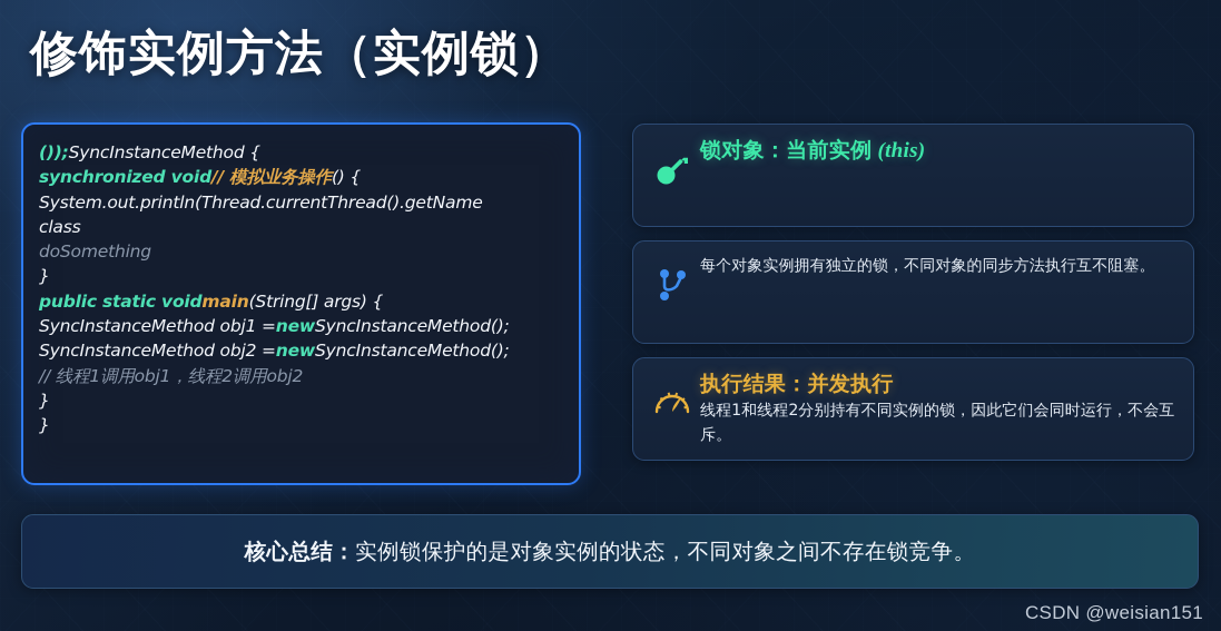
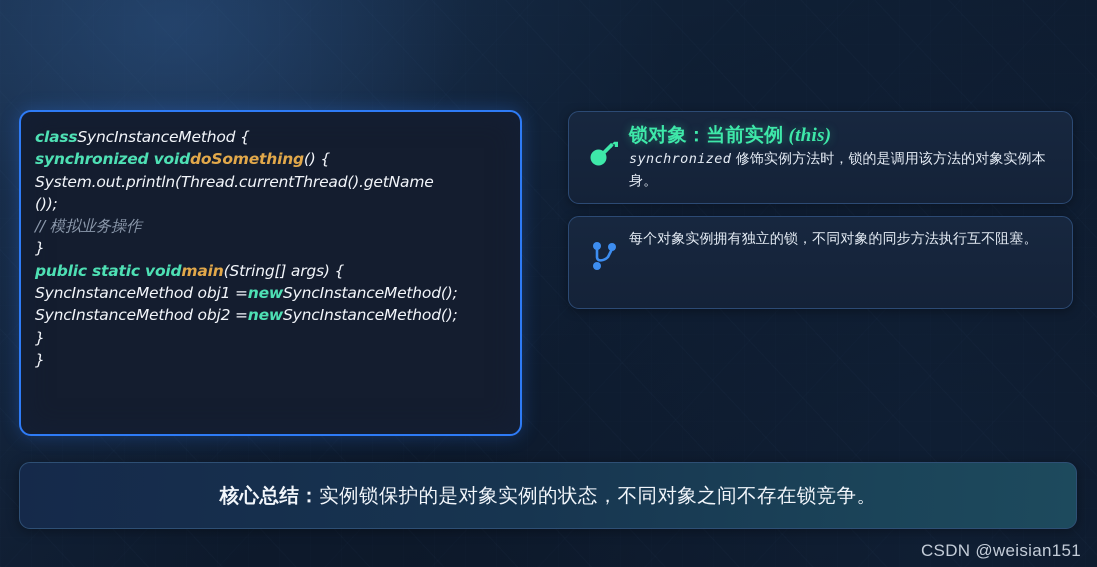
- 修饰实例方法（实例锁）
- ());SyncInstanceMethod {
+ classSyncInstanceMethod {
- synchronized void// 模拟业务操作() {
+ synchronized voiddoSomething() {
  System.out.println(Thread.currentThread().getName
- class
+ ());
- doSomething
+ // 模拟业务操作
  }
  public static voidmain(String[] args) {
  SyncInstanceMethod obj1 =newSyncInstanceMethod();
  SyncInstanceMethod obj2 =newSyncInstanceMethod();
- // 线程1调用obj1，线程2调用obj2
  }
  }
  锁对象：当前实例 (this)
+ synchronized 修饰实例方法时，锁的是调用该方法的对象实例本身。
  每个对象实例拥有独立的锁，不同对象的同步方法执行互不阻塞。
- 执行结果：并发执行
- 线程1和线程2分别持有不同实例的锁，因此它们会同时运行，不会互斥。
  核心总结：实例锁保护的是对象实例的状态，不同对象之间不存在锁竞争。
  CSDN @weisian151
